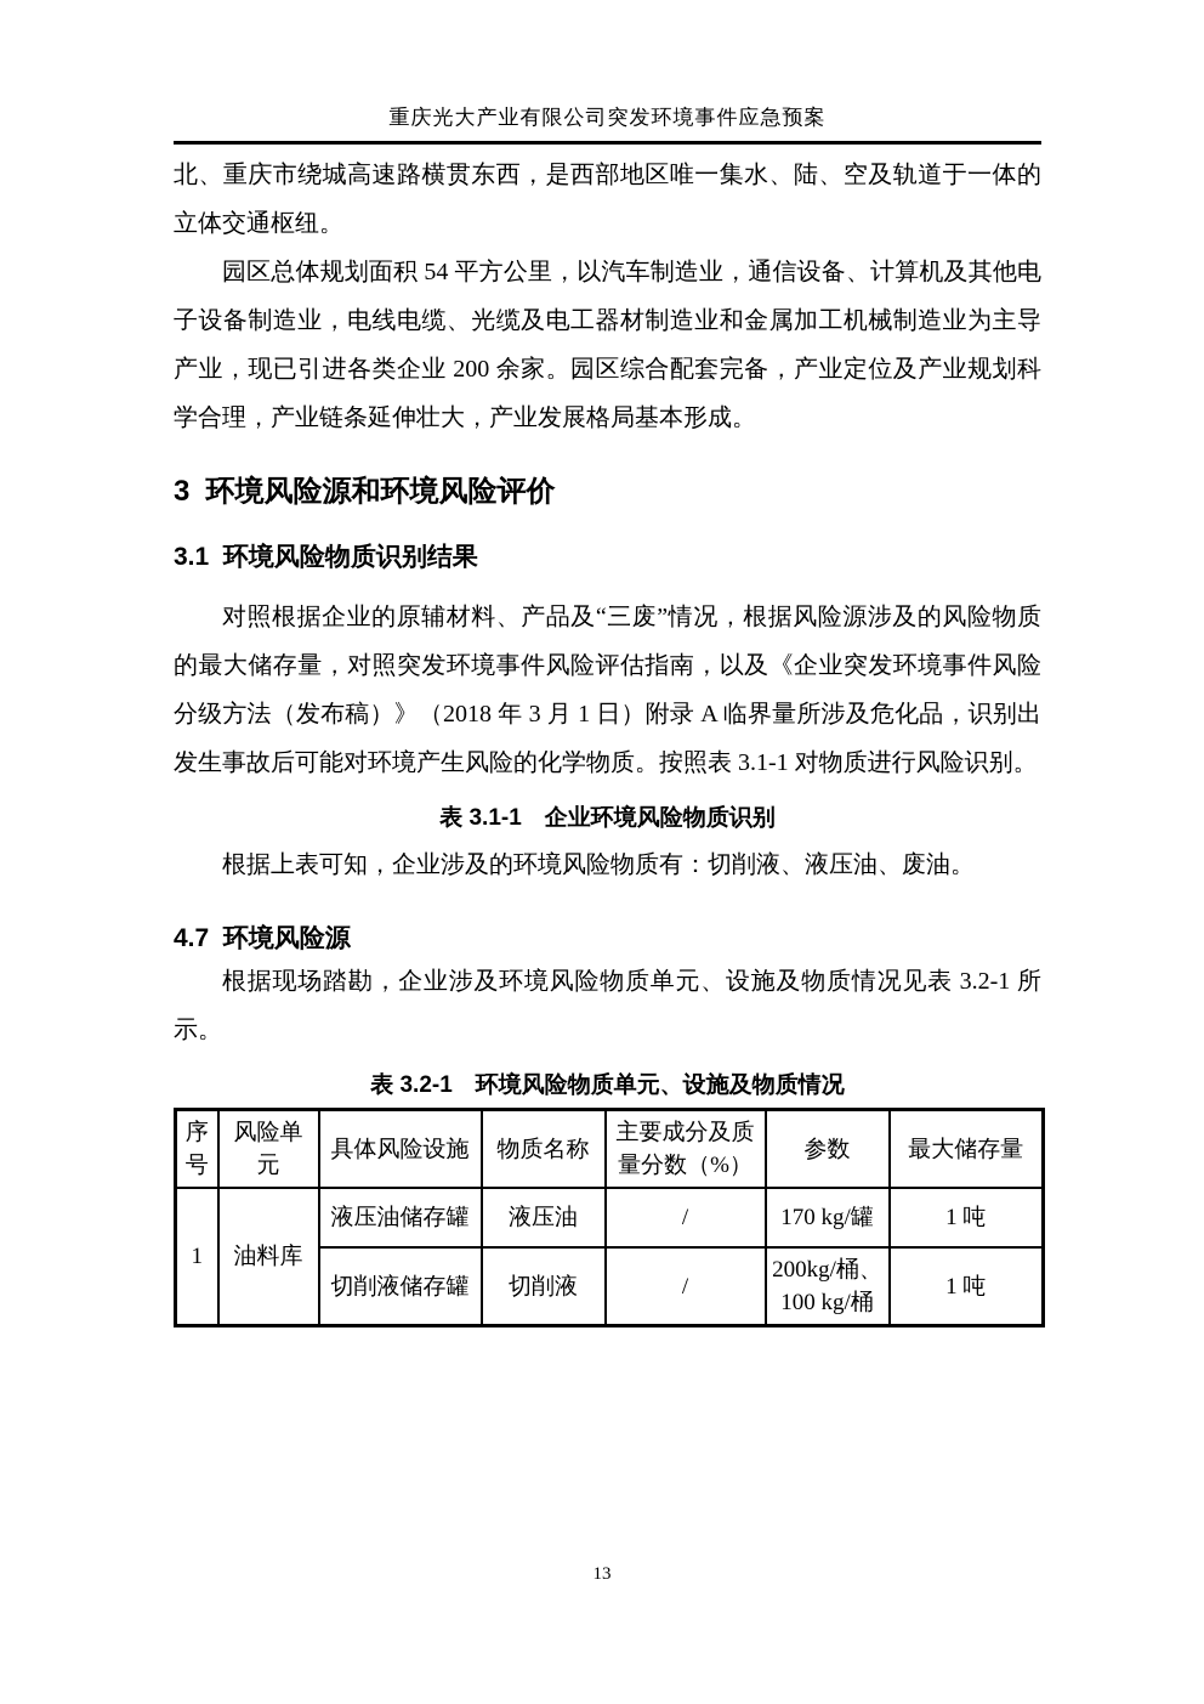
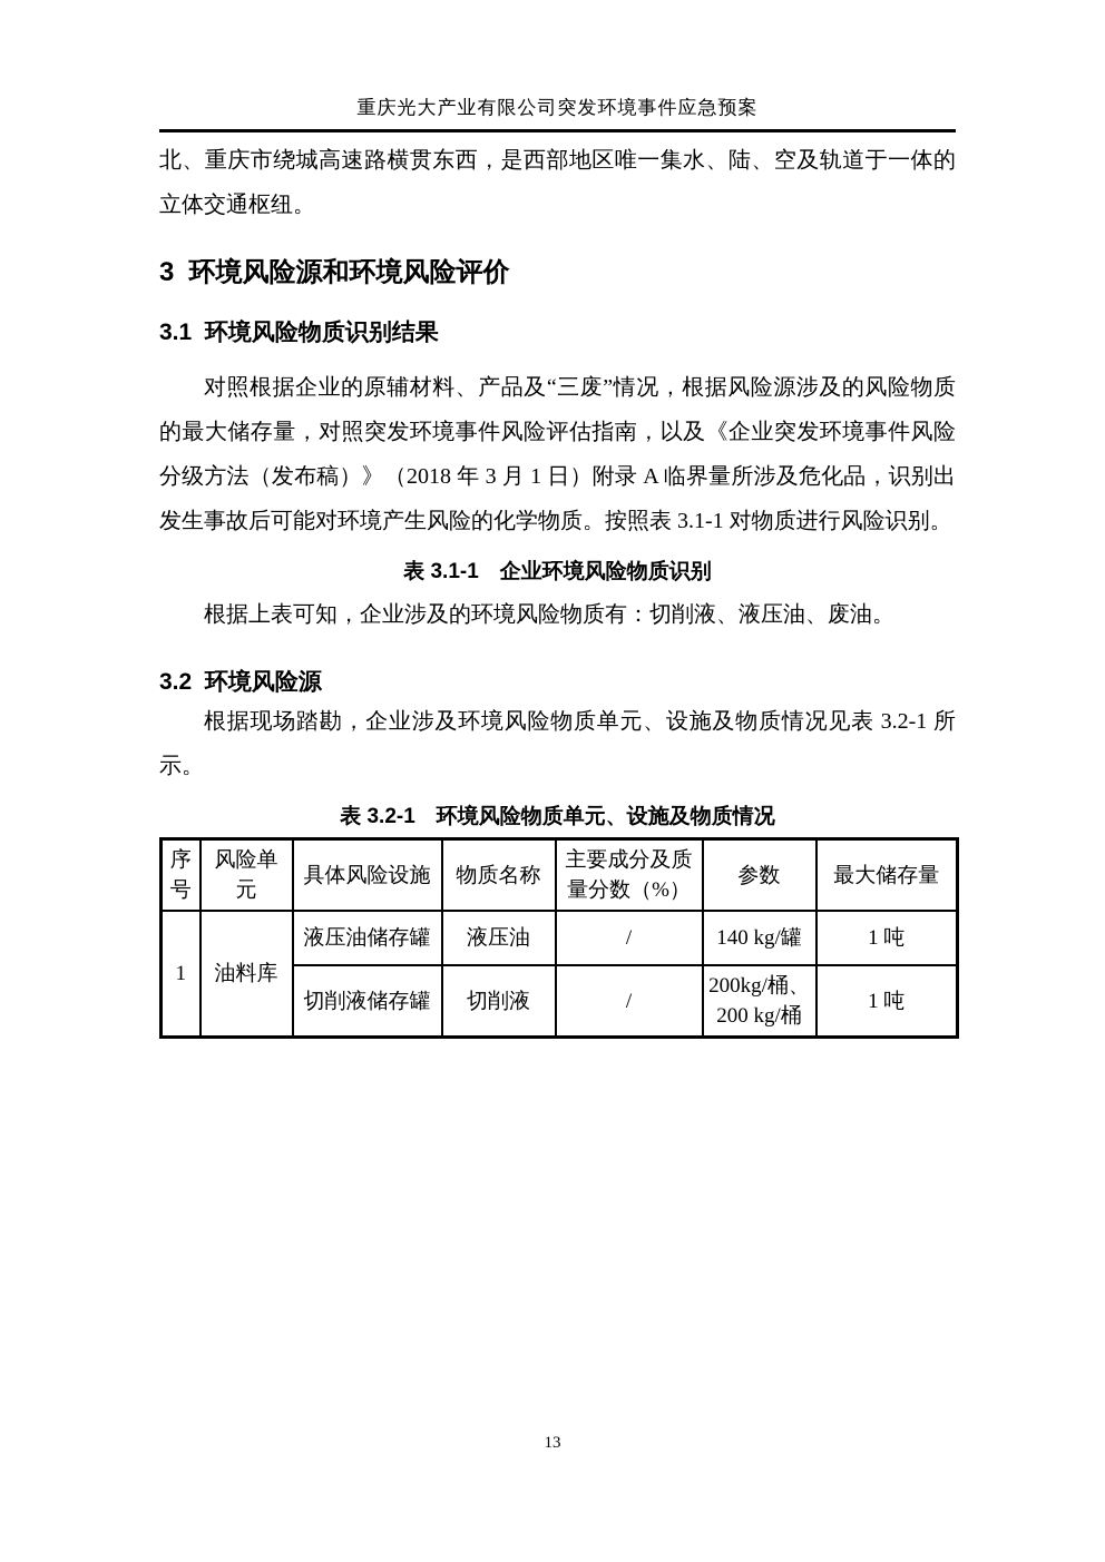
  重庆光大产业有限公司突发环境事件应急预案
  北、重庆市绕城高速路横贯东西，是西部地区唯一集水、陆、空及轨道于一体的立体交通枢纽。
- 园区总体规划面积 54 平方公里，以汽车制造业，通信设备、计算机及其他电子设备制造业，电线电缆、光缆及电工器材制造业和金属加工机械制造业为主导产业，现已引进各类企业 200 余家。园区综合配套完备，产业定位及产业规划科学合理，产业链条延伸壮大，产业发展格局基本形成。
  3 环境风险源和环境风险评价
  3.1 环境风险物质识别结果
  对照根据企业的原辅材料、产品及“三废”情况，根据风险源涉及的风险物质的最大储存量，对照突发环境事件风险评估指南，以及《企业突发环境事件风险分级方法（发布稿）》（2018 年 3 月 1 日）附录 A 临界量所涉及危化品，识别出发生事故后可能对环境产生风险的化学物质。按照表 3.1-1 对物质进行风险识别。
  表 3.1-1 企业环境风险物质识别
  根据上表可知，企业涉及的环境风险物质有：切削液、液压油、废油。
- 4.7 环境风险源
+ 3.2 环境风险源
  根据现场踏勘，企业涉及环境风险物质单元、设施及物质情况见表 3.2-1 所示。
  表 3.2-1 环境风险物质单元、设施及物质情况
  序号	风险单元	具体风险设施	物质名称	主要成分及质量分数（%）	参数	最大储存量
- 1	油料库	液压油储存罐	液压油	/	170 kg/罐	1 吨
+ 1	油料库	液压油储存罐	液压油	/	140 kg/罐	1 吨
- 切削液储存罐	切削液	/	200kg/桶、100 kg/桶	1 吨
+ 切削液储存罐	切削液	/	200kg/桶、200 kg/桶	1 吨
  13
